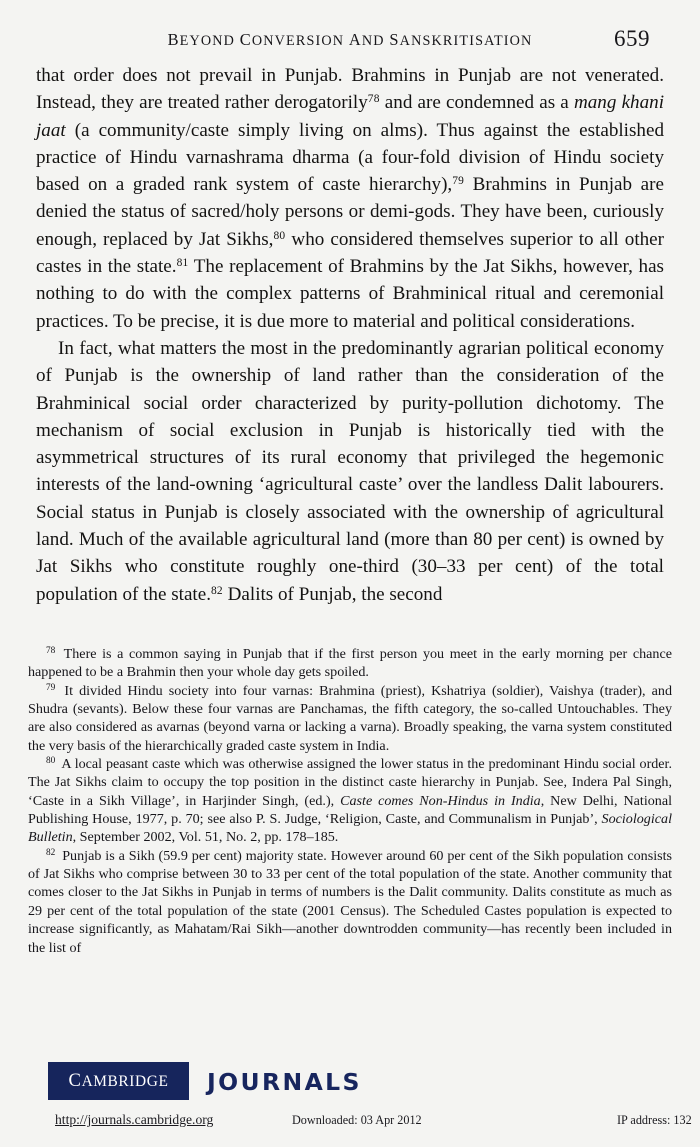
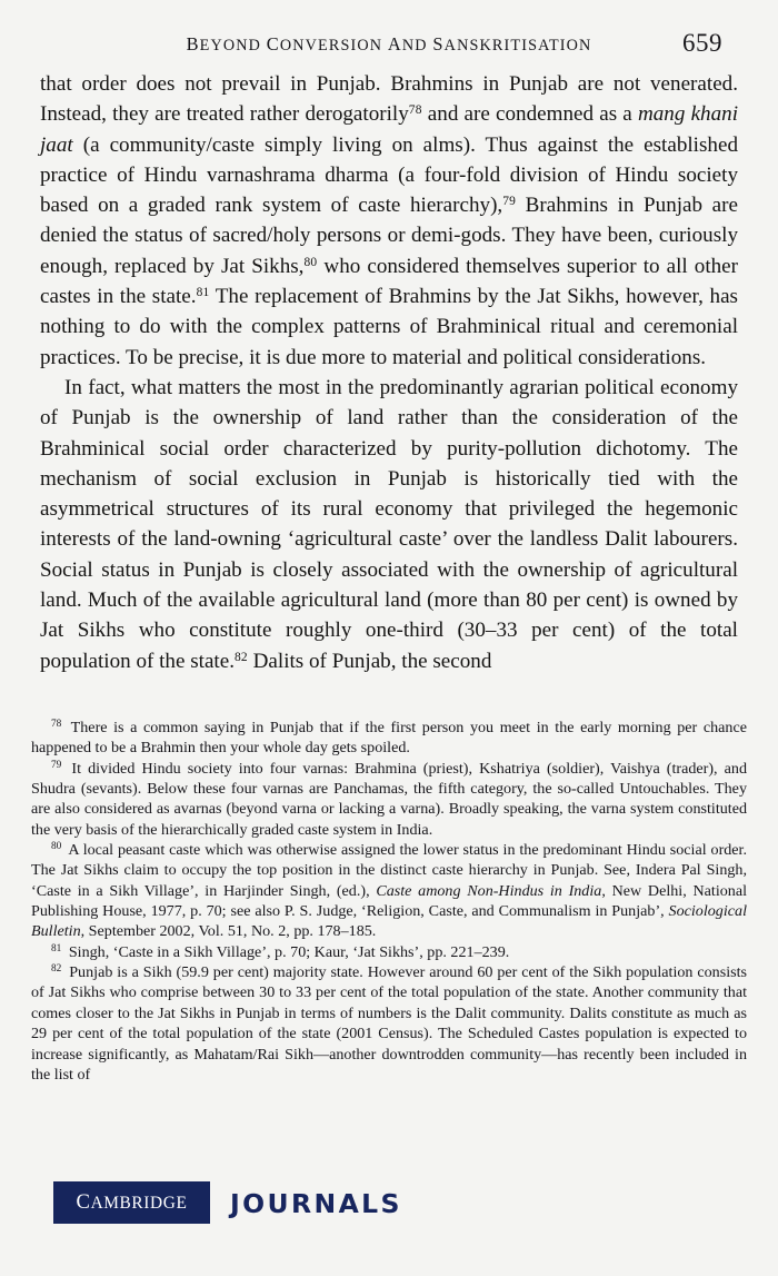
  BEYOND CONVERSION AND SANSKRITISATION
  659
  that order does not prevail in Punjab. Brahmins in Punjab are not venerated. Instead, they are treated rather derogatorily78 and are condemned as a mang khani jaat (a community/caste simply living on alms). Thus against the established practice of Hindu varnashrama dharma (a four-fold division of Hindu society based on a graded rank system of caste hierarchy),79 Brahmins in Punjab are denied the status of sacred/holy persons or demi-gods. They have been, curiously enough, replaced by Jat Sikhs,80 who considered themselves superior to all other castes in the state.81 The replacement of Brahmins by the Jat Sikhs, however, has nothing to do with the complex patterns of Brahminical ritual and ceremonial practices. To be precise, it is due more to material and political considerations.
  In fact, what matters the most in the predominantly agrarian political economy of Punjab is the ownership of land rather than the consideration of the Brahminical social order characterized by purity-pollution dichotomy. The mechanism of social exclusion in Punjab is historically tied with the asymmetrical structures of its rural economy that privileged the hegemonic interests of the land-owning ‘agricultural caste’ over the landless Dalit labourers. Social status in Punjab is closely associated with the ownership of agricultural land. Much of the available agricultural land (more than 80 per cent) is owned by Jat Sikhs who constitute roughly one-third (30–33 per cent) of the total population of the state.82 Dalits of Punjab, the second
  78 There is a common saying in Punjab that if the first person you meet in the early morning per chance happened to be a Brahmin then your whole day gets spoiled.
  79 It divided Hindu society into four varnas: Brahmina (priest), Kshatriya (soldier), Vaishya (trader), and Shudra (sevants). Below these four varnas are Panchamas, the fifth category, the so-called Untouchables. They are also considered as avarnas (beyond varna or lacking a varna). Broadly speaking, the varna system constituted the very basis of the hierarchically graded caste system in India.
- 80 A local peasant caste which was otherwise assigned the lower status in the predominant Hindu social order. The Jat Sikhs claim to occupy the top position in the distinct caste hierarchy in Punjab. See, Indera Pal Singh, ‘Caste in a Sikh Village’, in Harjinder Singh, (ed.), Caste comes Non-Hindus in India, New Delhi, National Publishing House, 1977, p. 70; see also P. S. Judge, ‘Religion, Caste, and Communalism in Punjab’, Sociological Bulletin, September 2002, Vol. 51, No. 2, pp. 178–185.
+ 80 A local peasant caste which was otherwise assigned the lower status in the predominant Hindu social order. The Jat Sikhs claim to occupy the top position in the distinct caste hierarchy in Punjab. See, Indera Pal Singh, ‘Caste in a Sikh Village’, in Harjinder Singh, (ed.), Caste among Non-Hindus in India, New Delhi, National Publishing House, 1977, p. 70; see also P. S. Judge, ‘Religion, Caste, and Communalism in Punjab’, Sociological Bulletin, September 2002, Vol. 51, No. 2, pp. 178–185.
+ 81 Singh, ‘Caste in a Sikh Village’, p. 70; Kaur, ‘Jat Sikhs’, pp. 221–239.
  82 Punjab is a Sikh (59.9 per cent) majority state. However around 60 per cent of the Sikh population consists of Jat Sikhs who comprise between 30 to 33 per cent of the total population of the state. Another community that comes closer to the Jat Sikhs in Punjab in terms of numbers is the Dalit community. Dalits constitute as much as 29 per cent of the total population of the state (2001 Census). The Scheduled Castes population is expected to increase significantly, as Mahatam/Rai Sikh—another downtrodden community—has recently been included in the list of
  CAMBRIDGE
  JOURNALS
- http://journals.cambridge.org
- Downloaded: 03 Apr 2012
- IP address: 132
